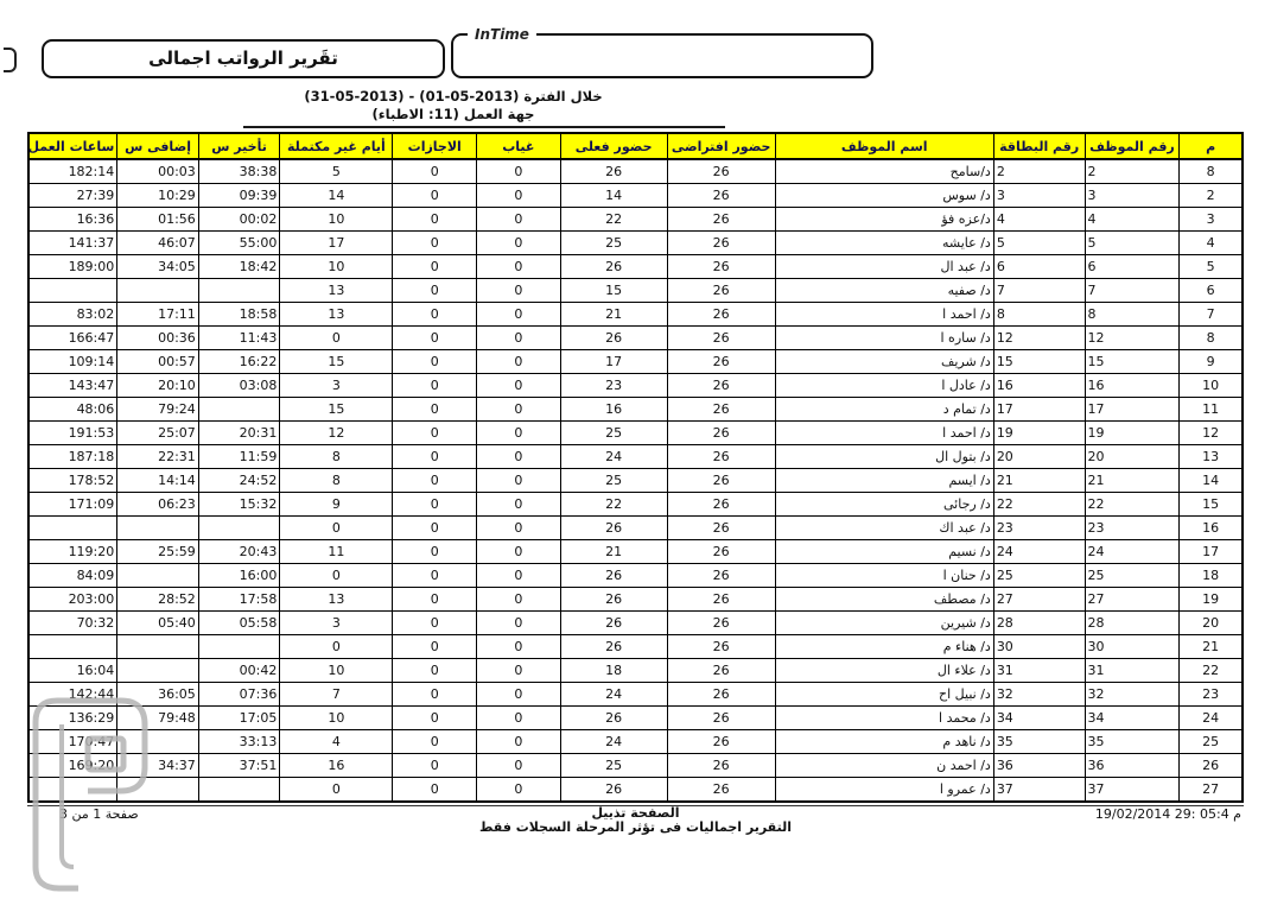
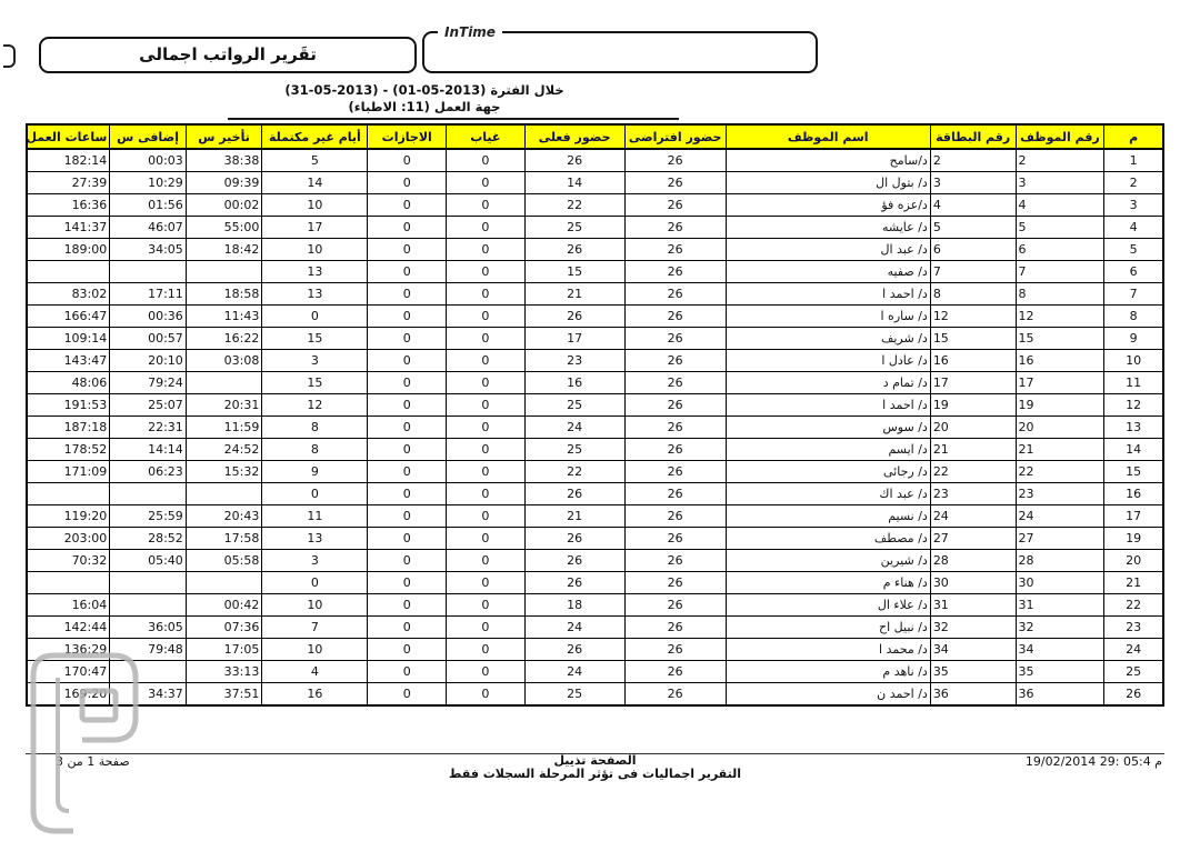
  تقَرير الرواتب اجمالى
  InTime
  خلال الفترة (2013-05-01) - (2013-05-31)
  جهة العمل (11: الاطباء)
  م	رقم الموظف	رقم البطاقة	اسم الموظف	حضور افتراضى	حضور فعلى	غياب	الاجازات	أيام غير مكتملة	تأخير س	إضافى س	ساعات العمل
- 8	2	2	د/سامح	26	26	0	0	5	38:38	00:03	182:14
+ 1	2	2	د/سامح	26	26	0	0	5	38:38	00:03	182:14
- 2	3	3	د/ سوس	26	14	0	0	14	09:39	10:29	27:39
+ 2	3	3	د/ بتول ال	26	14	0	0	14	09:39	10:29	27:39
  3	4	4	د/عزه فؤ	26	22	0	0	10	00:02	01:56	16:36
  4	5	5	د/ عايشه	26	25	0	0	17	55:00	46:07	141:37
  5	6	6	د/ عبد ال	26	26	0	0	10	18:42	34:05	189:00
  6	7	7	د/ صفيه	26	15	0	0	13
  7	8	8	د/ احمد ا	26	21	0	0	13	18:58	17:11	83:02
  8	12	12	د/ ساره ا	26	26	0	0	0	11:43	00:36	166:47
  9	15	15	د/ شريف	26	17	0	0	15	16:22	00:57	109:14
  10	16	16	د/ عادل ا	26	23	0	0	3	03:08	20:10	143:47
  11	17	17	د/ تمام د	26	16	0	0	15		79:24	48:06
  12	19	19	د/ احمد ا	26	25	0	0	12	20:31	25:07	191:53
- 13	20	20	د/ بتول ال	26	24	0	0	8	11:59	22:31	187:18
+ 13	20	20	د/ سوس	26	24	0	0	8	11:59	22:31	187:18
  14	21	21	د/ ايسم	26	25	0	0	8	24:52	14:14	178:52
  15	22	22	د/ رجائى	26	22	0	0	9	15:32	06:23	171:09
  16	23	23	د/ عبد اك	26	26	0	0	0
  17	24	24	د/ نسيم	26	21	0	0	11	20:43	25:59	119:20
- 18	25	25	د/ حنان ا	26	26	0	0	0	16:00		84:09
  19	27	27	د/ مصطف	26	26	0	0	13	17:58	28:52	203:00
  20	28	28	د/ شيرين	26	26	0	0	3	05:58	05:40	70:32
  21	30	30	د/ هناء م	26	26	0	0	0
  22	31	31	د/ علاء ال	26	18	0	0	10	00:42		16:04
  23	32	32	د/ نبيل اح	26	24	0	0	7	07:36	36:05	142:44
  24	34	34	د/ محمد ا	26	26	0	0	10	17:05	79:48	136:29
  25	35	35	د/ ناهد م	26	24	0	0	4	33:13		170:47
  26	36	36	د/ احمد ن	26	25	0	0	16	37:51	34:37	169:20
- 27	37	37	د/ عمرو ا	26	26	0	0	0
  الصفحة تذييل
  التقرير اجماليات فى تؤثر المرحلة السجلات فقط
  صفحة 1 من 3
  م 05:4 :29 19/02/2014
